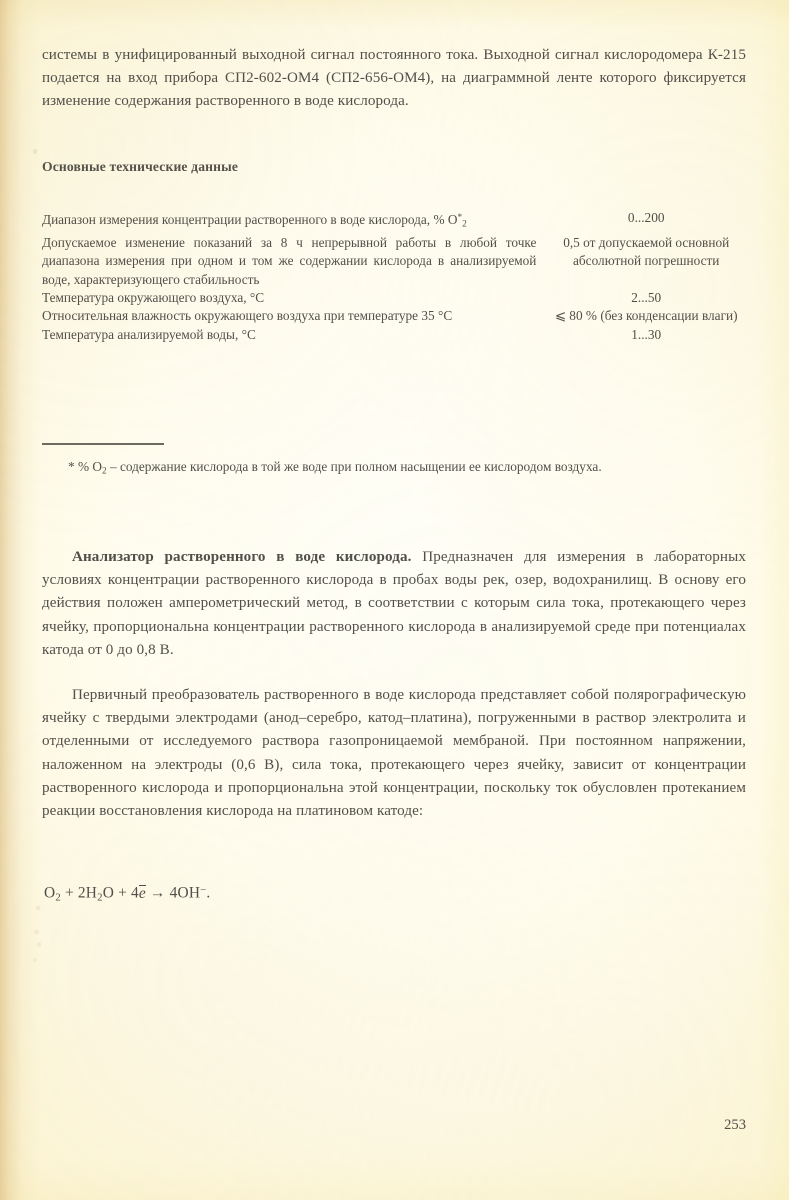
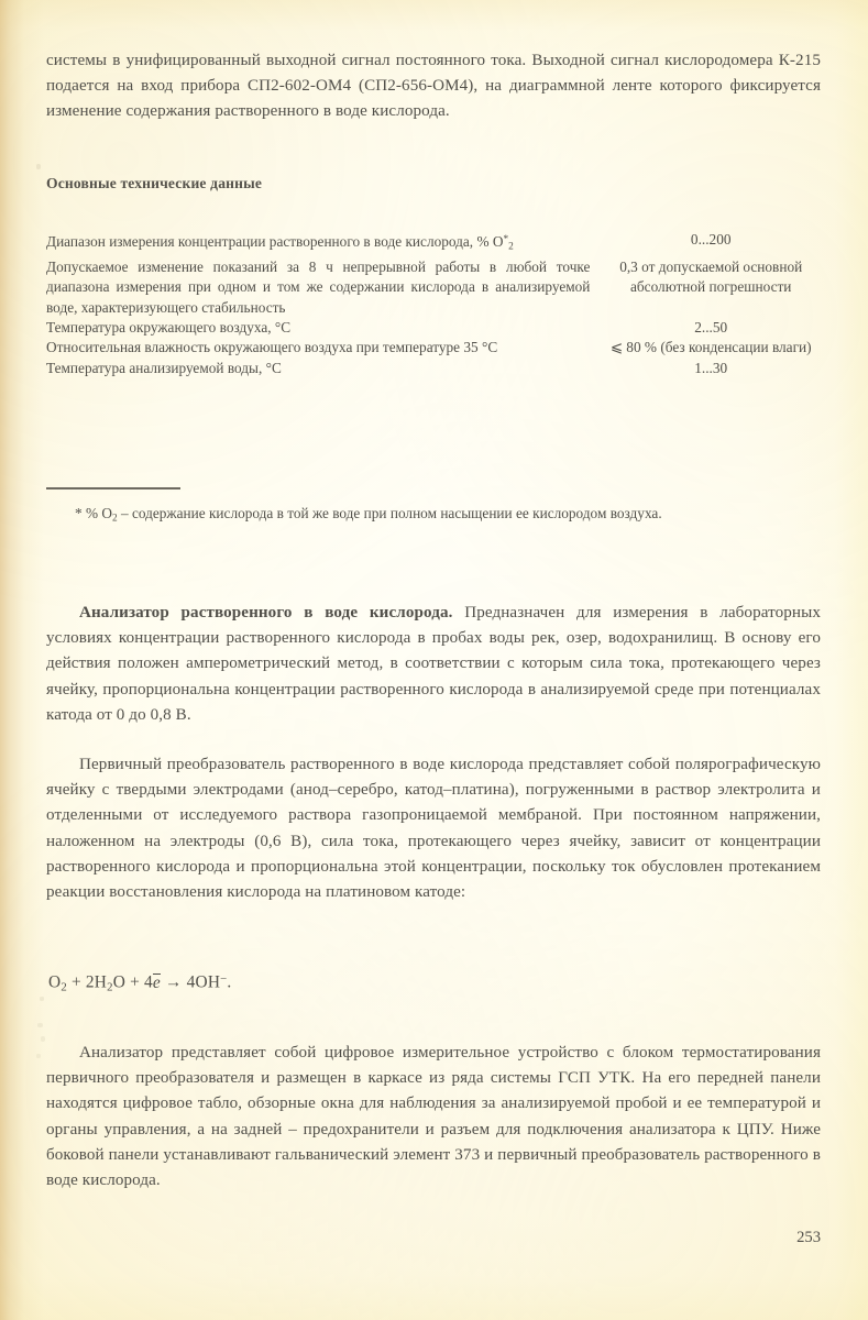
  системы в унифицированный выходной сигнал постоянного тока. Выходной сигнал кислородомера К-215 подается на вход прибора СП2-602-ОМ4 (СП2-656-ОМ4), на диаграммной ленте которого фиксируется изменение содержания растворенного в воде кислорода.
  Основные технические данные
  Диапазон измерения концентрации растворенного в воде кислорода, % O*2	0...200
- Допускаемое изменение показаний за 8 ч непрерывной работы в любой точке диапазона измерения при одном и том же содержании кислорода в анализируемой воде, характеризующего стабильность	0,5 от допускаемой основной абсолютной погрешности
+ Допускаемое изменение показаний за 8 ч непрерывной работы в любой точке диапазона измерения при одном и том же содержании кислорода в анализируемой воде, характеризующего стабильность	0,3 от допускаемой основной абсолютной погрешности
  Температура окружающего воздуха, °С	2...50
  Относительная влажность окружающего воздуха при температуре 35 °С	⩽ 80 % (без конденсации влаги)
  Температура анализируемой воды, °С	1...30
  * % O2 – содержание кислорода в той же воде при полном насыщении ее кислородом воздуха.
  Анализатор растворенного в воде кислорода. Предназначен для измерения в лабораторных условиях концентрации растворенного кислорода в пробах воды рек, озер, водохранилищ. В основу его действия положен амперометрический метод, в соответствии с которым сила тока, протекающего через ячейку, пропорциональна концентрации растворенного кислорода в анализируемой среде при потенциалах катода от 0 до 0,8 В.
  Первичный преобразователь растворенного в воде кислорода представляет собой полярографическую ячейку с твердыми электродами (анод–серебро, катод–платина), погруженными в раствор электролита и отделенными от исследуемого раствора газопроницаемой мембраной. При постоянном напряжении, наложенном на электроды (0,6 В), сила тока, протекающего через ячейку, зависит от концентрации растворенного кислорода и пропорциональна этой концентрации, поскольку ток обусловлен протеканием реакции восстановления кислорода на платиновом катоде:
  O2 + 2H2O + 4e → 4OH−.
+ Анализатор представляет собой цифровое измерительное устройство с блоком термостатирования первичного преобразователя и размещен в каркасе из ряда системы ГСП УТК. На его передней панели находятся цифровое табло, обзорные окна для наблюдения за анализируемой пробой и ее температурой и органы управления, а на задней – предохранители и разъем для подключения анализатора к ЦПУ. Ниже боковой панели устанавливают гальванический элемент 373 и первичный преобразователь растворенного в воде кислорода.
  253
